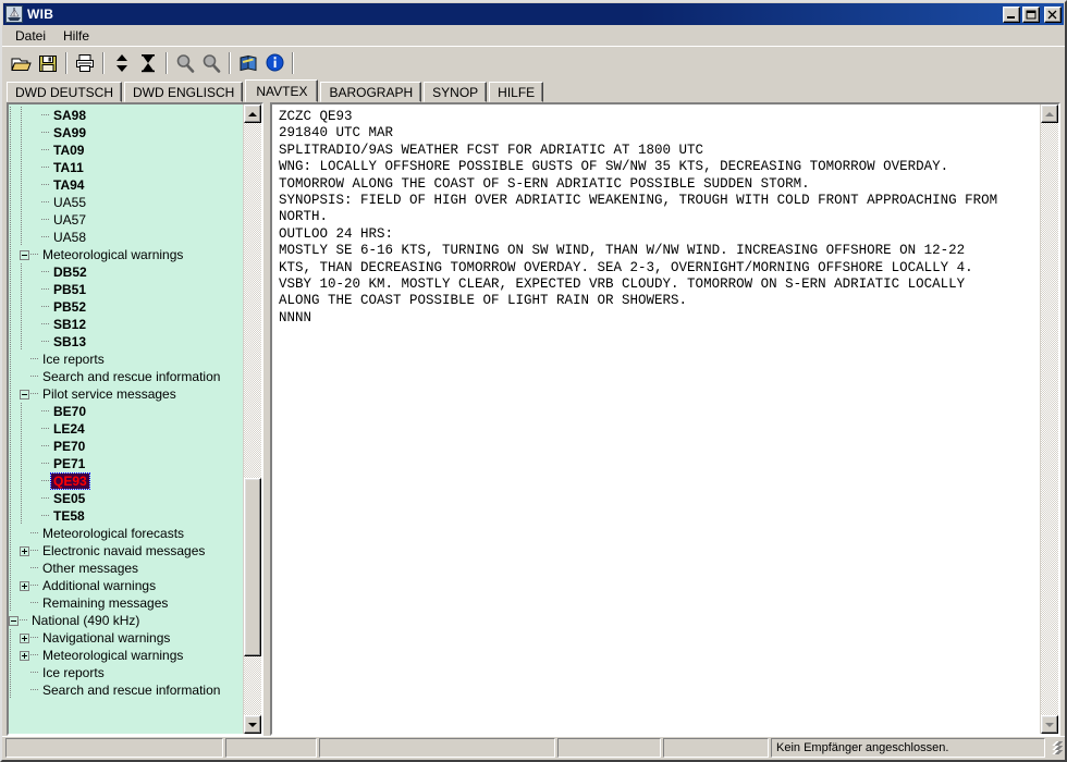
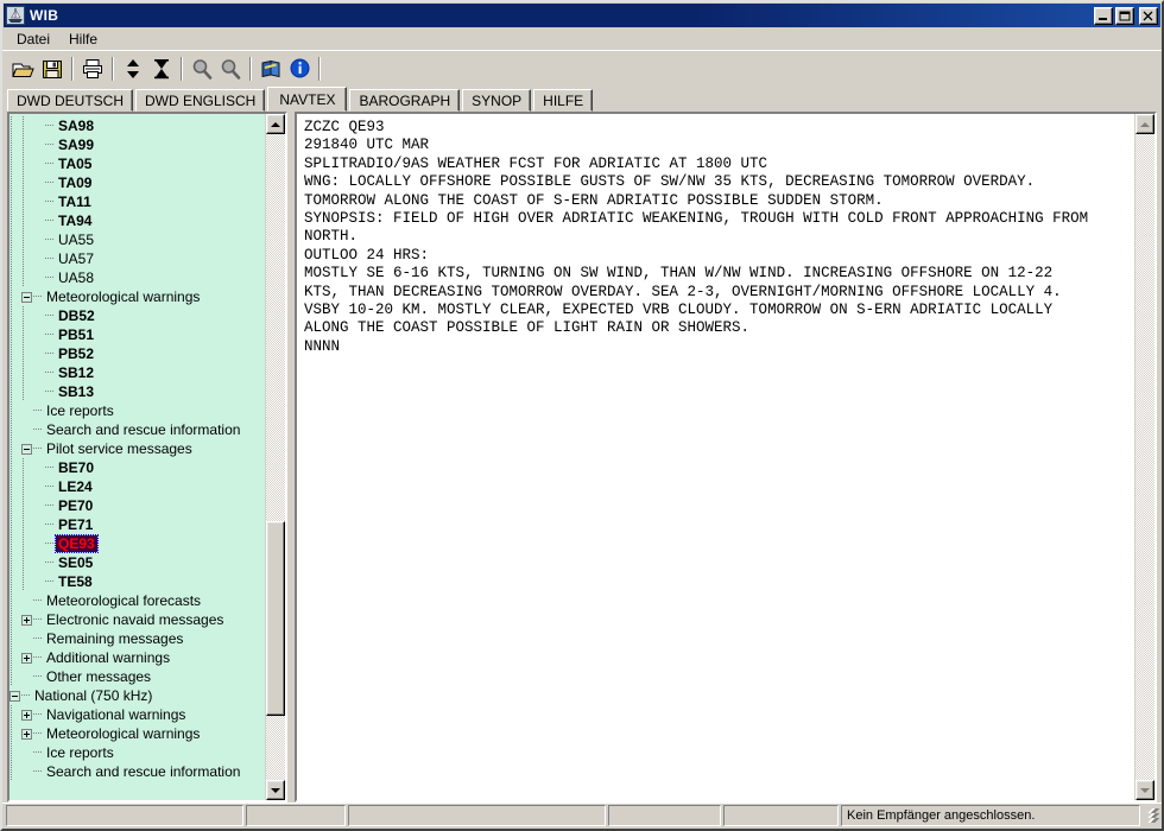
  WIB
  Datei
  Hilfe
  DWD DEUTSCH
  DWD ENGLISCH
  NAVTEX
  BAROGRAPH
  SYNOP
  HILFE
  SA98
  SA99
+ TA05
  TA09
  TA11
  TA94
  UA55
  UA57
  UA58
  Meteorological warnings
  DB52
  PB51
  PB52
  SB12
  SB13
  Ice reports
  Search and rescue information
  Pilot service messages
  BE70
  LE24
  PE70
  PE71
  QE93
  SE05
  TE58
  Meteorological forecasts
  Electronic navaid messages
- Other messages
+ Remaining messages
  Additional warnings
- Remaining messages
+ Other messages
- National (490 kHz)
+ National (750 kHz)
  Navigational warnings
  Meteorological warnings
  Ice reports
  Search and rescue information
  ZCZC QE93
  291840 UTC MAR
  SPLITRADIO/9AS WEATHER FCST FOR ADRIATIC AT 1800 UTC
  WNG: LOCALLY OFFSHORE POSSIBLE GUSTS OF SW/NW 35 KTS, DECREASING TOMORROW OVERDAY.
  TOMORROW ALONG THE COAST OF S-ERN ADRIATIC POSSIBLE SUDDEN STORM.
  SYNOPSIS: FIELD OF HIGH OVER ADRIATIC WEAKENING, TROUGH WITH COLD FRONT APPROACHING FROM
  NORTH.
  OUTLOO 24 HRS:
  MOSTLY SE 6-16 KTS, TURNING ON SW WIND, THAN W/NW WIND. INCREASING OFFSHORE ON 12-22
  KTS, THAN DECREASING TOMORROW OVERDAY. SEA 2-3, OVERNIGHT/MORNING OFFSHORE LOCALLY 4.
  VSBY 10-20 KM. MOSTLY CLEAR, EXPECTED VRB CLOUDY. TOMORROW ON S-ERN ADRIATIC LOCALLY
  ALONG THE COAST POSSIBLE OF LIGHT RAIN OR SHOWERS.
  NNNN
  Kein Empfänger angeschlossen.
